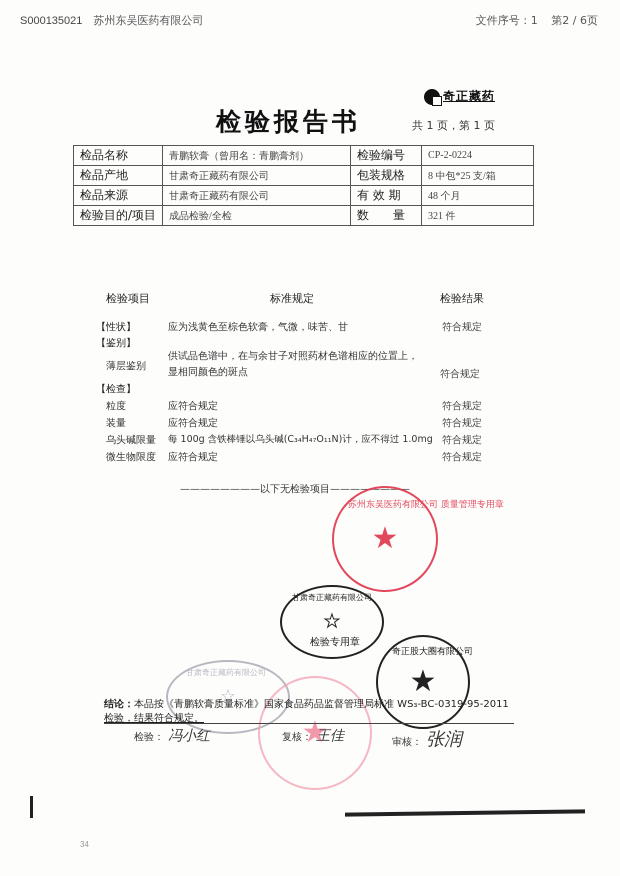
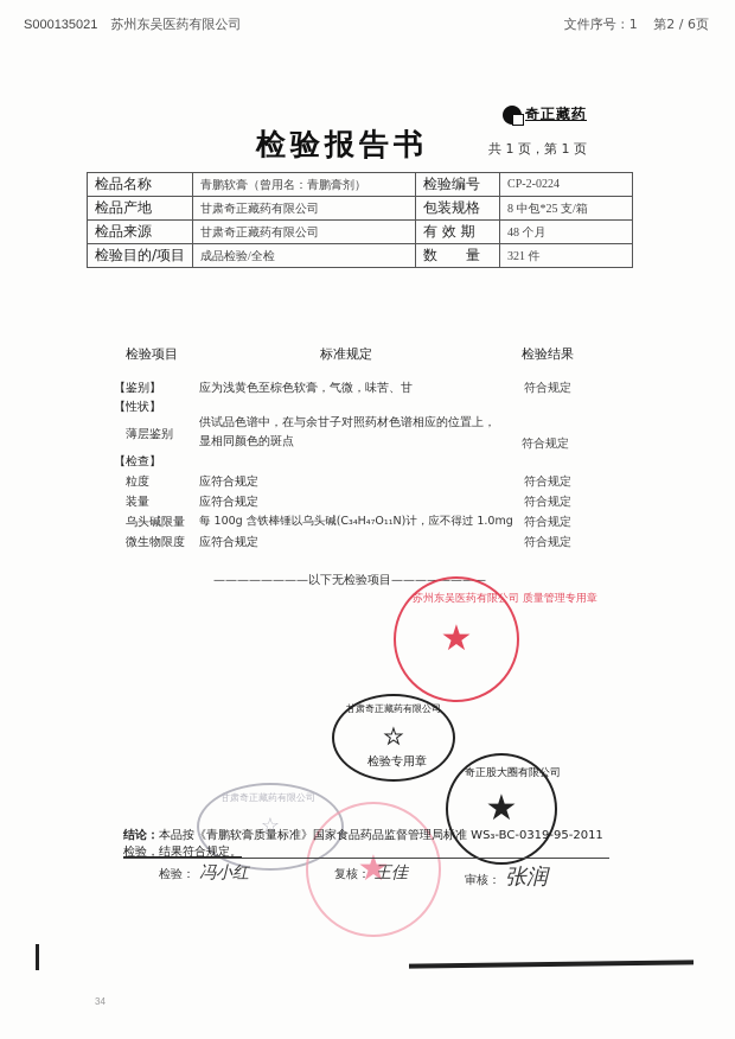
  S000135021 苏州东吴医药有限公司
  文件序号：1 第2 / 6页
  奇正藏药
  检验报告书
  共 1 页，第 1 页
  检品名称	青鹏软膏（曾用名：青鹏膏剂）	检验编号	CP-2-0224
  检品产地	甘肃奇正藏药有限公司	包装规格	8 中包*25 支/箱
  检品来源	甘肃奇正藏药有限公司	有 效 期	48 个月
  检验目的/项目	成品检验/全检	数 量	321 件
  检验项目
  标准规定
  检验结果
- 【性状】
+ 【鉴别】
  应为浅黄色至棕色软膏，气微，味苦、甘
  符合规定
- 【鉴别】
+ 【性状】
  薄层鉴别
  供试品色谱中，在与余甘子对照药材色谱相应的位置上，
  显相同颜色的斑点
  符合规定
  【检查】
  粒度
  应符合规定
  符合规定
  装量
  应符合规定
  符合规定
  乌头碱限量
  每 100g 含铁棒锤以乌头碱(C₃₄H₄₇O₁₁N)计，应不得过 1.0mg
  符合规定
  微生物限度
  应符合规定
  符合规定
  ————————以下无检验项目————————
  ★
  苏州东吴医药有限公司 质量管理专用章
  甘肃奇正藏药有限公司
  ★
  检验专用章
  ★
  奇正股大圈有限公司
  甘肃奇正藏药有限公司
  ☆
  ★
  结论：本品按《青鹏软膏质量标准》国家食品药品监督管理局标准 WS₃-BC-0319-95-2011
  检验，结果符合规定。
  检验： 冯小红
  复核： 王佳
  审核： 张润
  34
